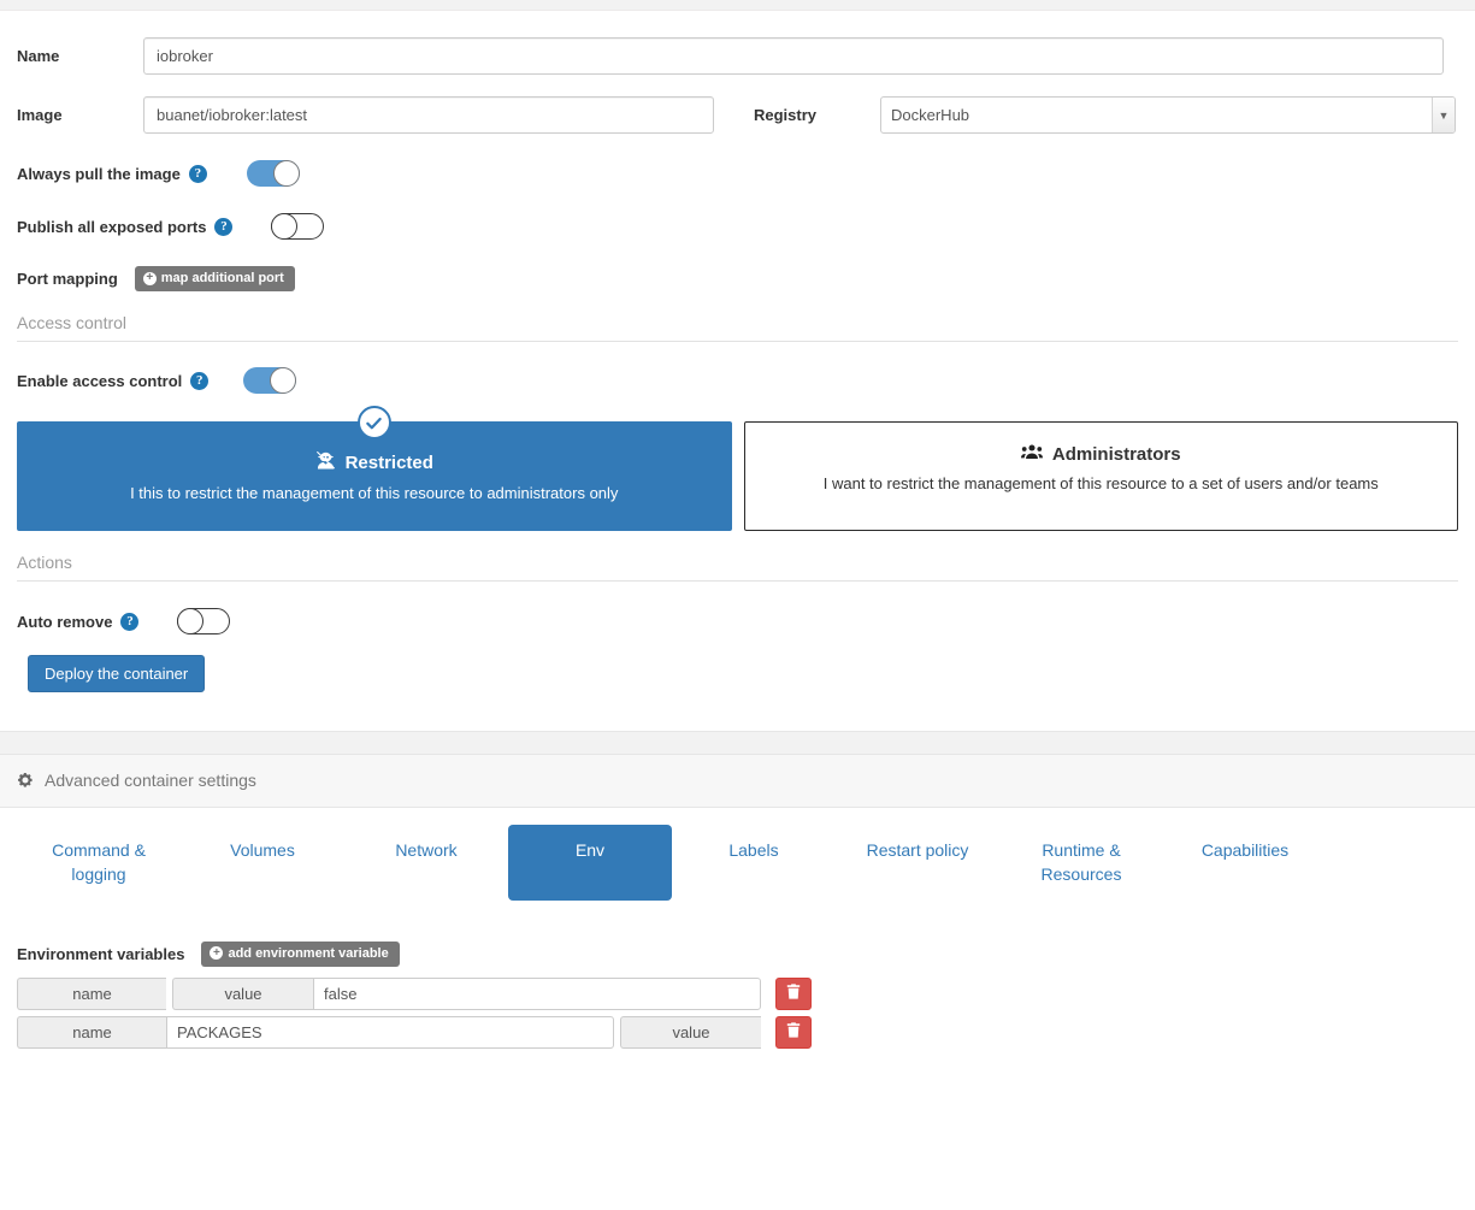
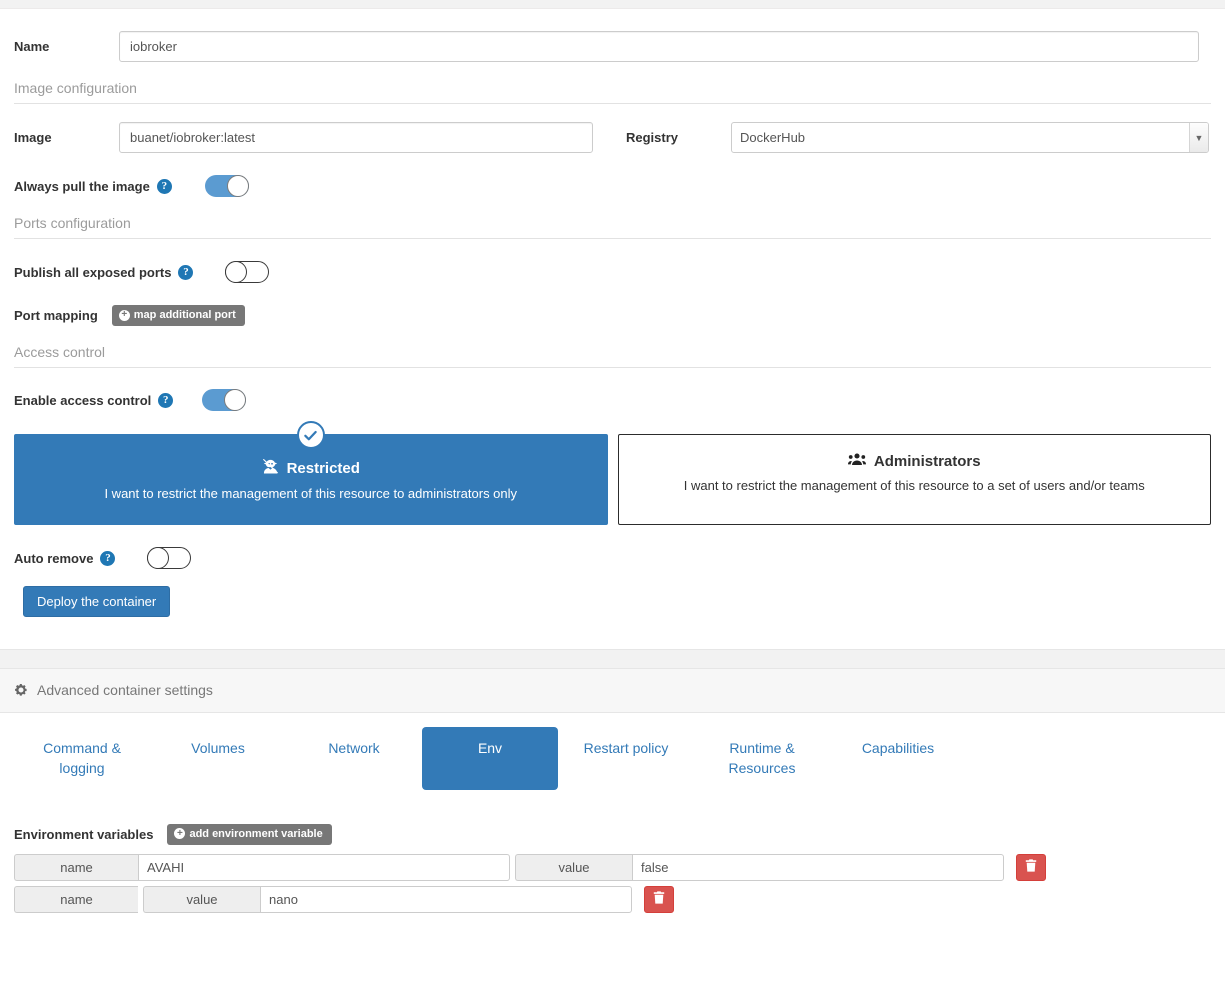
  Name
  iobroker
+ Image configuration
  Image
  buanet/iobroker:latest
  Registry
  DockerHub
  ▼
  Always pull the image
  ?
+ Ports configuration
  Publish all exposed ports
  ?
  Port mapping
  +
  map additional port
  Access control
  Enable access control
  ?
  Restricted
- I this to restrict the management of this resource to administrators only
+ I want to restrict the management of this resource to administrators only
  Administrators
  I want to restrict the management of this resource to a set of users and/or teams
- Actions
  Auto remove
  ?
  Deploy the container
  Advanced container settings
  Command & logging
  Volumes
  Network
  Env
- Labels
  Restart policy
  Runtime & Resources
  Capabilities
  Environment variables
  +
  add environment variable
  name
+ AVAHI
  value
  false
  name
- PACKAGES
  value
+ nano
